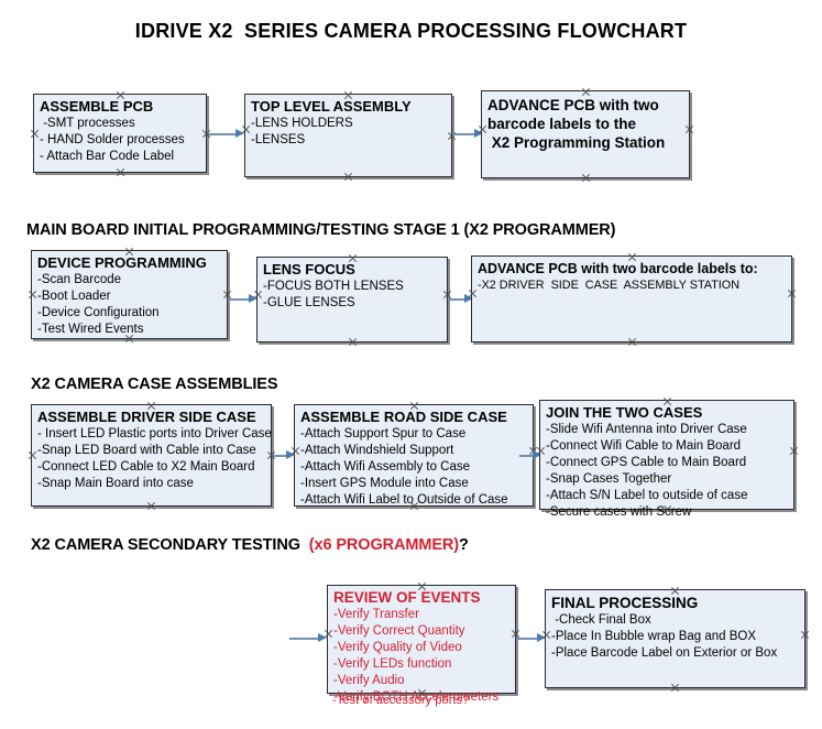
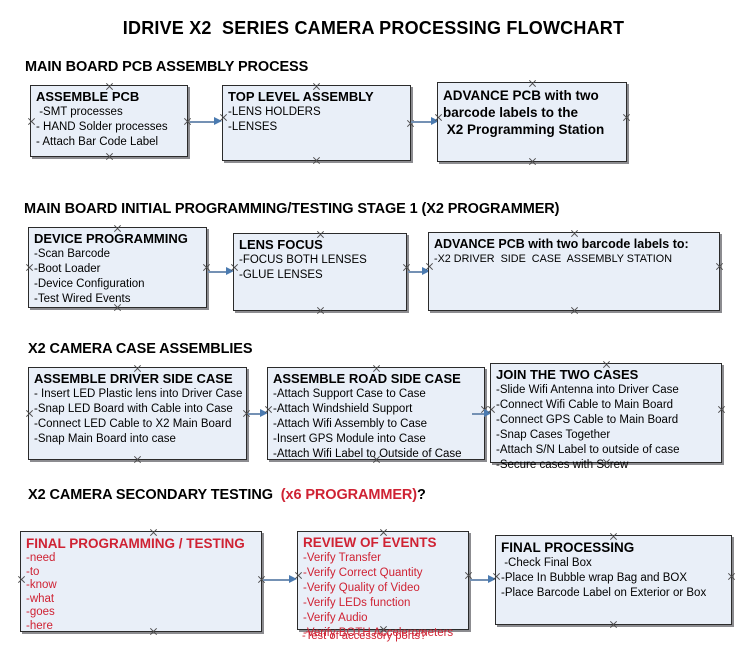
  IDRIVE X2 SERIES CAMERA PROCESSING FLOWCHART
+ MAIN BOARD PCB ASSEMBLY PROCESS
  ASSEMBLE PCB
  -SMT processes
  - HAND Solder processes
  - Attach Bar Code Label
  TOP LEVEL ASSEMBLY
  -LENS HOLDERS
  -LENSES
  ADVANCE PCB with two
  barcode labels to the
  X2 Programming Station
  MAIN BOARD INITIAL PROGRAMMING/TESTING STAGE 1 (X2 PROGRAMMER)
  DEVICE PROGRAMMING
  -Scan Barcode
  -Boot Loader
  -Device Configuration
  -Test Wired Events
  LENS FOCUS
  -FOCUS BOTH LENSES
  -GLUE LENSES
  ADVANCE PCB with two barcode labels to:
  -X2 DRIVER SIDE CASE ASSEMBLY STATION
  X2 CAMERA CASE ASSEMBLIES
  ASSEMBLE DRIVER SIDE CASE
- - Insert LED Plastic ports into Driver Case
+ - Insert LED Plastic lens into Driver Case
  -Snap LED Board with Cable into Case
  -Connect LED Cable to X2 Main Board
  -Snap Main Board into case
  ASSEMBLE ROAD SIDE CASE
- -Attach Support Spur to Case
+ -Attach Support Case to Case
  -Attach Windshield Support
  -Attach Wifi Assembly to Case
  -Insert GPS Module into Case
  -Attach Wifi Label t Outside of Case
  JOIN THE TWO CASES
  -Slide Wifi Antenna into Driver Case
  -Connect Wifi Cable to Main Board
  -Connect GPS Cable to Main Board
  -Snap Cases Together
  -Attach S/N Label to outside of case
  -Secure cases with Srew
  X2 CAMERA SECONDARY TESTING (x6 PROGRAMMER)?
+ FINAL PROGRAMMING / TESTING
+ -need
+ -to
+ -know
+ -what
+ -goes
+ -here
  REVIEW OF EVENTS
  -Verify Transfer
  -Verify Correct Quantity
  -Verify Quality of Video
  -Verify LEDs function
  -Verify Audio
  -Verify BOTH Acelerometers
  -Test of accessory ports?
  FINAL PROCESSING
  -Check Final Box
  -Place In Bubble wrap Bag and BOX
  -Place Barcode Label on Exterior or Box
